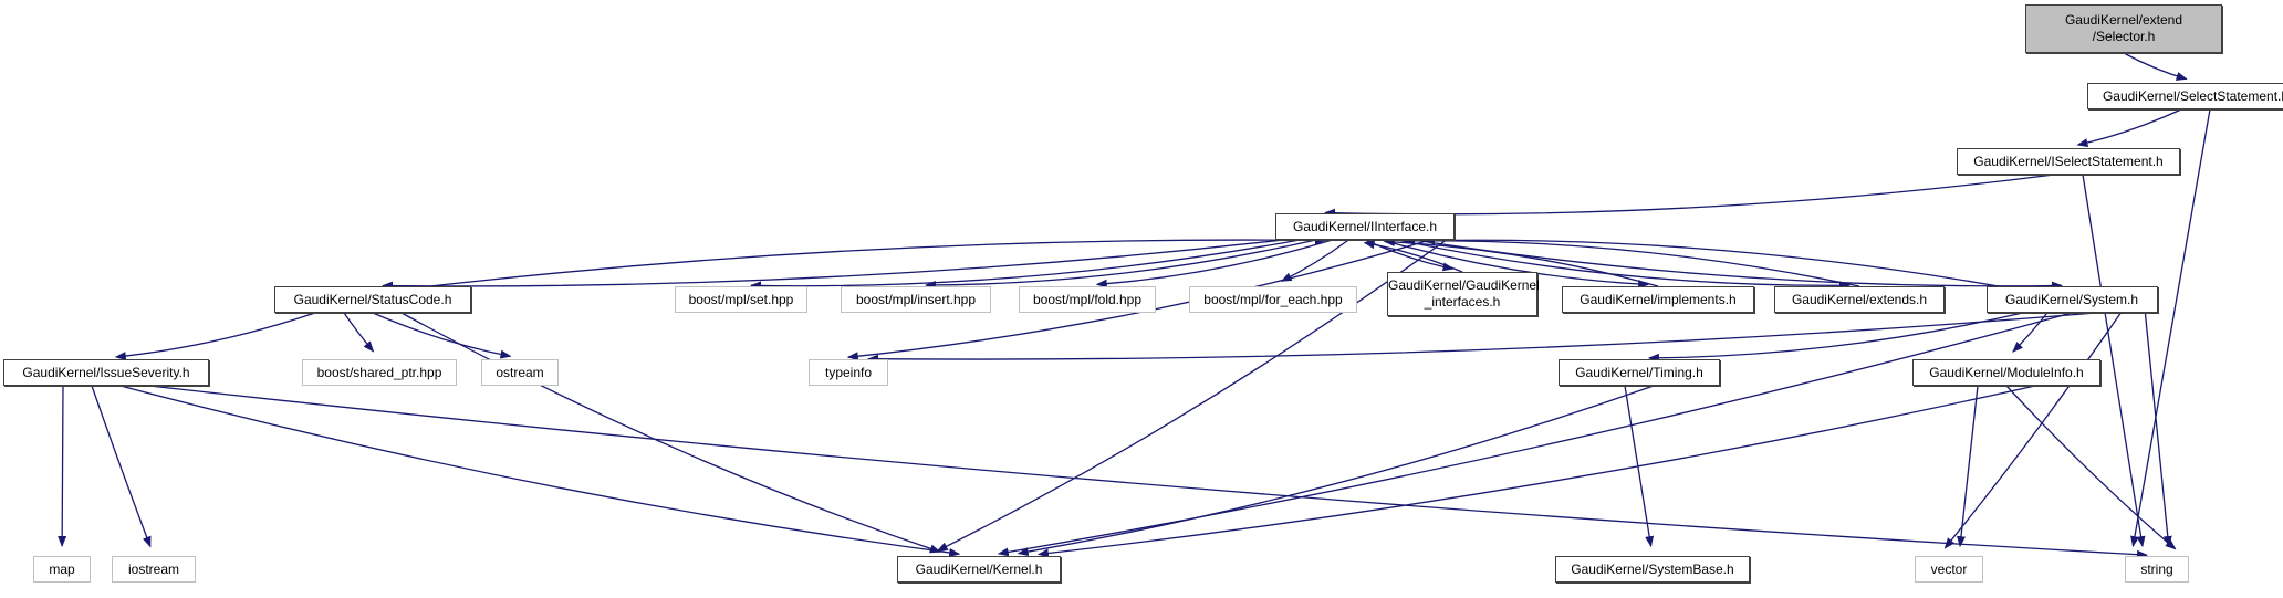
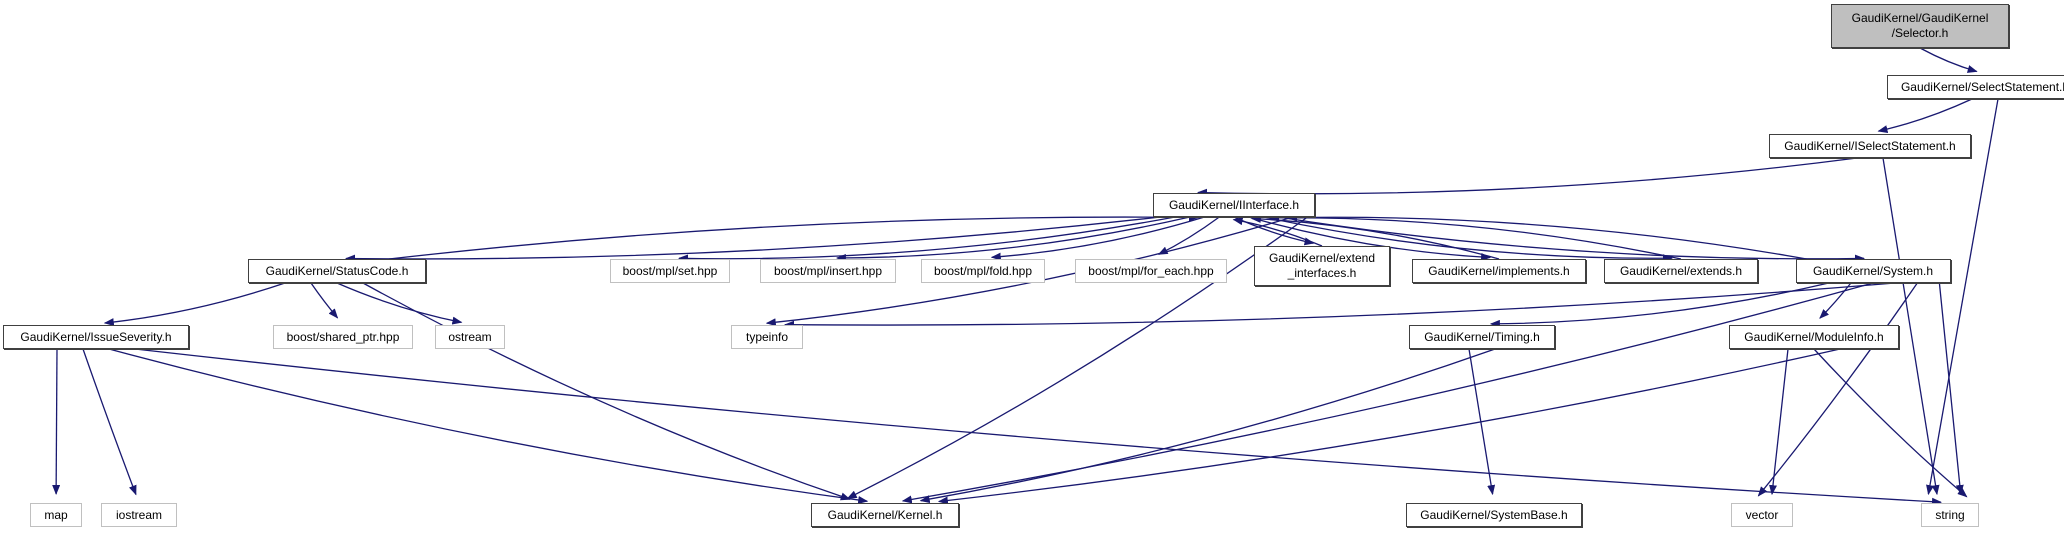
- GaudiKernel/extend
+ GaudiKernel/GaudiKernel
  /Selector.h
  GaudiKernel/SelectStatement.
  GaudiKernel/ISelectStatement.h
  GaudiKernel/IInterface.h
  GaudiKernel/StatusCode.h
  boost/mpl/set.hpp
  boost/mpl/insert.hpp
  boost/mpl/fold.hpp
  boost/mpl/for_each.hpp
- GaudiKernel/GaudiKernel
+ GaudiKernel/extend
  _interfaces.h
  GaudiKernel/implements.h
  GaudiKernel/extends.h
  GaudiKernel/System.h
  GaudiKernel/IssueSeverity.h
  boost/shared_ptr.hpp
  ostream
  typeinfo
  GaudiKernel/Timing.h
  GaudiKernel/ModuleInfo.h
  map
  iostream
  GaudiKernel/Kernel.h
  GaudiKernel/SystemBase.h
  vector
  string
